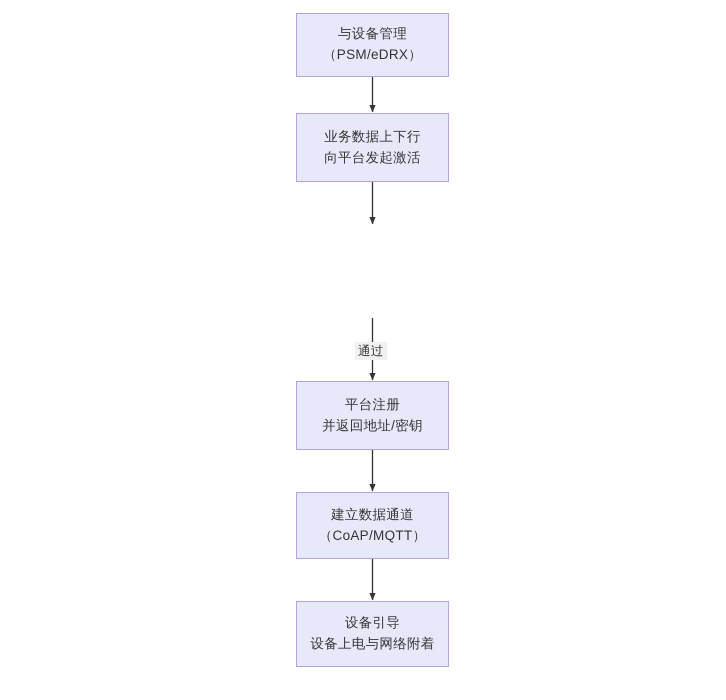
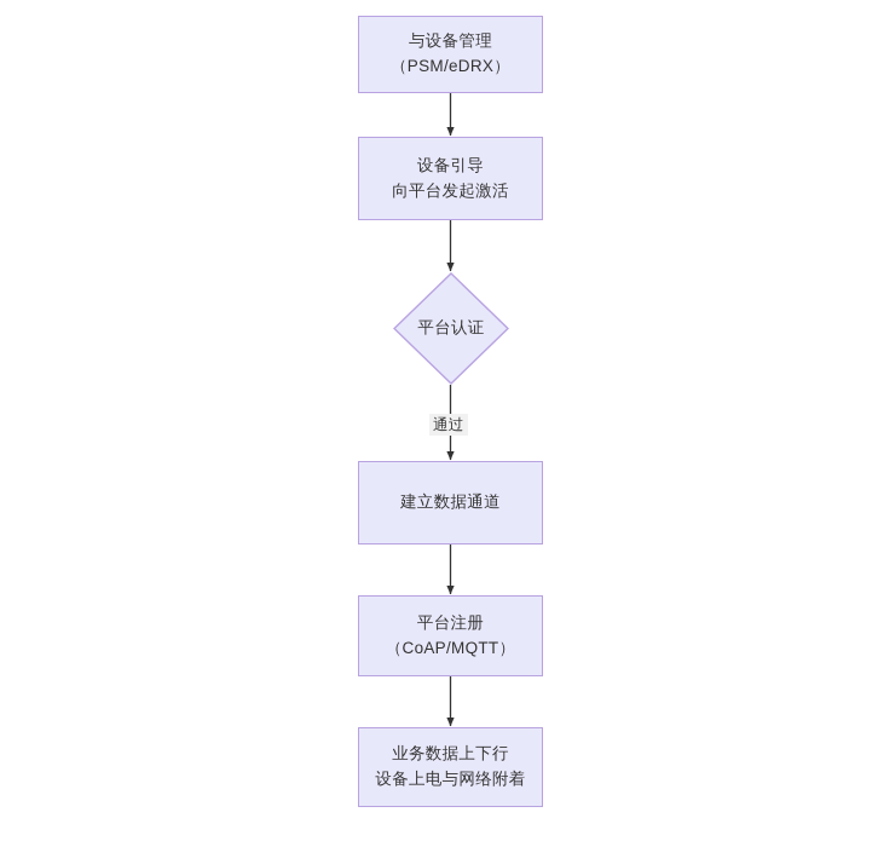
  与设备管理
  （PSM/eDRX）
- 业务数据上下行
+ 设备引导
  向平台发起激活
+ 平台认证
  通过
- 平台注册
+ 建立数据通道
- 并返回地址/密钥
- 建立数据通道
+ 平台注册
  （CoAP/MQTT）
- 设备引导
+ 业务数据上下行
  设备上电与网络附着
